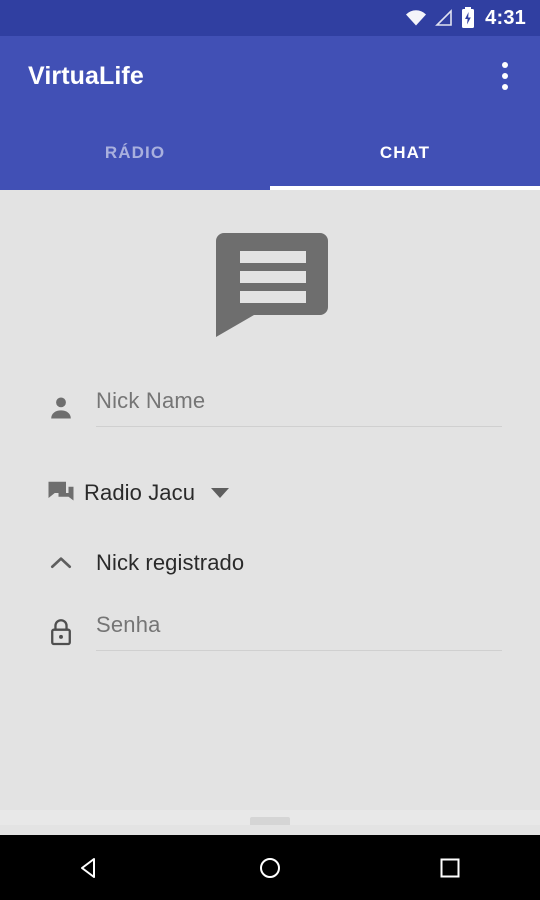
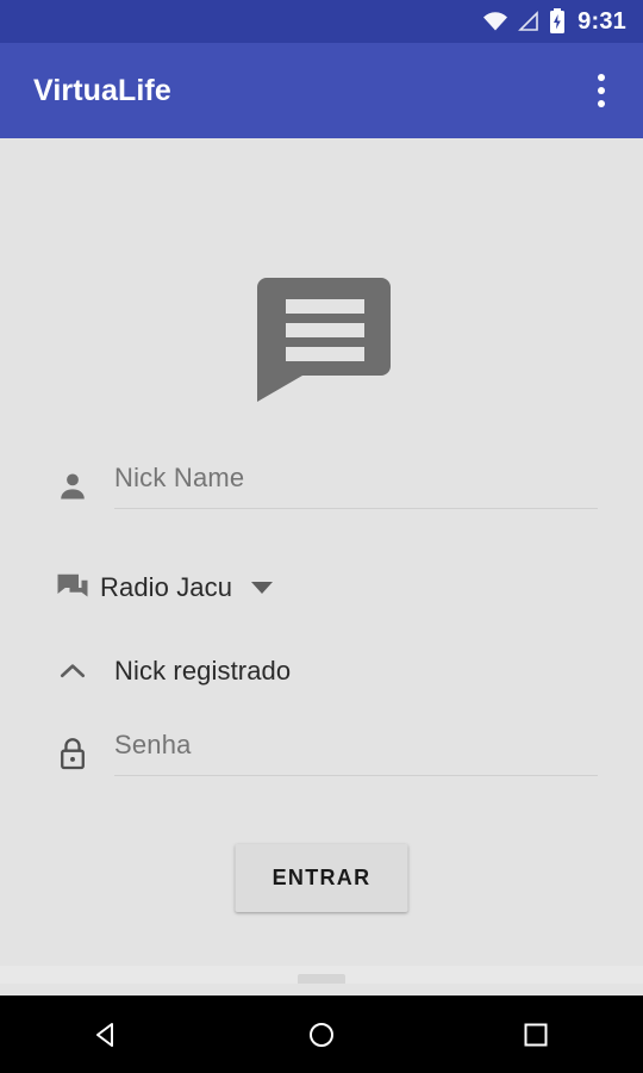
- 4:31
+ 9:31
  VirtuaLife
- RÁDIO
- CHAT
  Nick Name
  Radio Jacu
  Nick registrado
  Senha
+ ENTRAR
